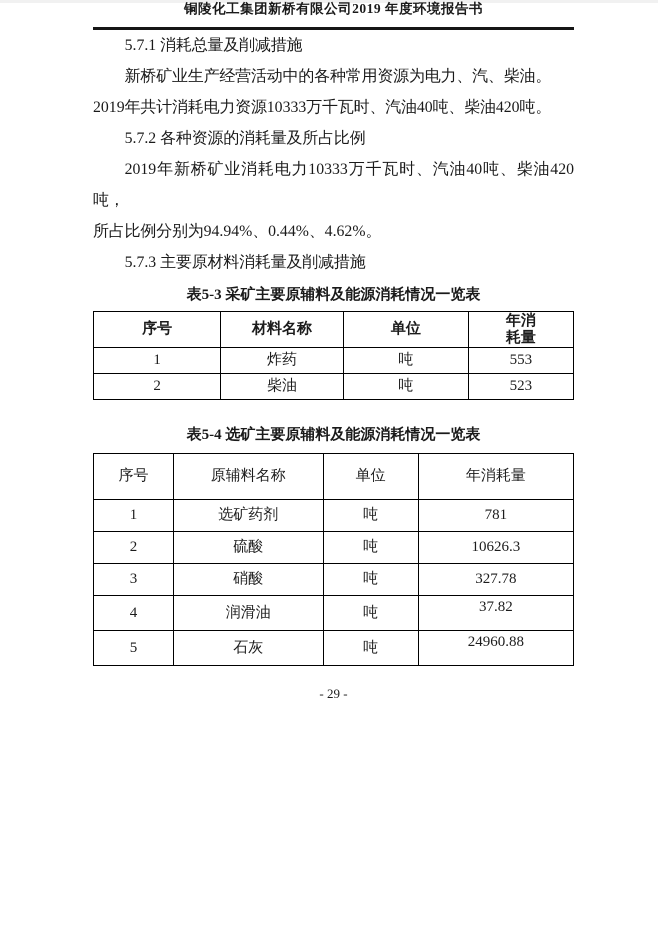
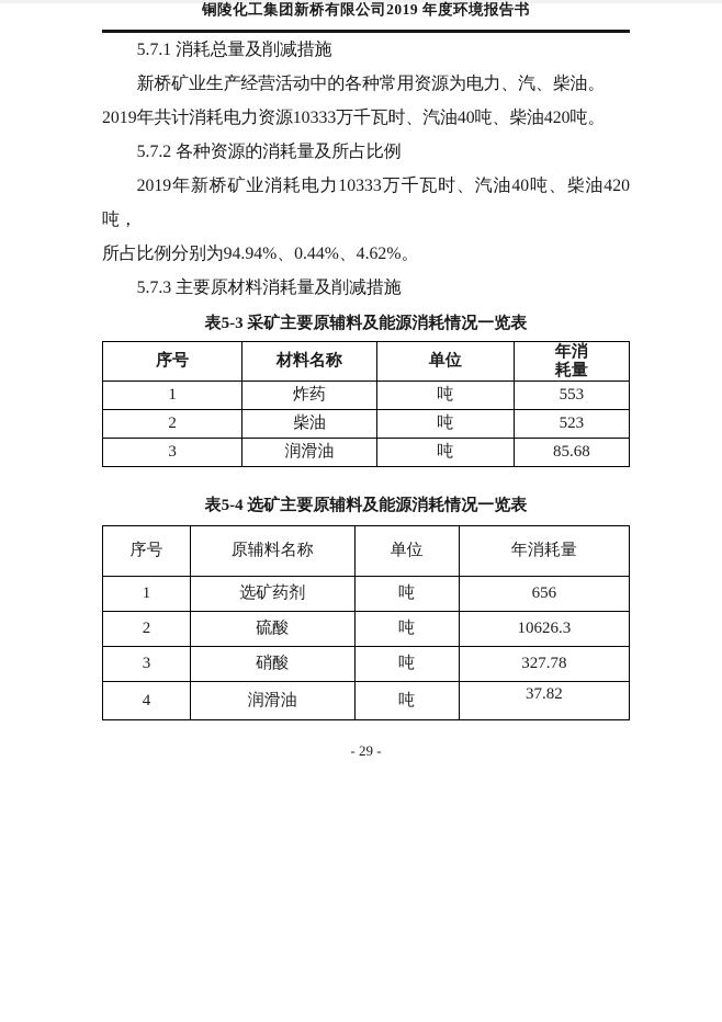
  铜陵化工集团新桥有限公司2019 年度环境报告书
  5.7.1 消耗总量及削减措施
  新桥矿业生产经营活动中的各种常用资源为电力、汽、柴油。
  2019年共计消耗电力资源10333万千瓦时、汽油40吨、柴油420吨。
  5.7.2 各种资源的消耗量及所占比例
  2019年新桥矿业消耗电力10333万千瓦时、汽油40吨、柴油420吨，
  所占比例分别为94.94%、0.44%、4.62%。
  5.7.3 主要原材料消耗量及削减措施
  表5-3 采矿主要原辅料及能源消耗情况一览表
  序号	材料名称	单位	年消 耗量
  1	炸药	吨	553
  2	柴油	吨	523
+ 3	润滑油	吨	85.68
  表5-4 选矿主要原辅料及能源消耗情况一览表
  序号	原辅料名称	单位	年消耗量
- 1	选矿药剂	吨	781
+ 1	选矿药剂	吨	656
  2	硫酸	吨	10626.3
  3	硝酸	吨	327.78
  4	润滑油	吨	37.82
- 5	石灰	吨	24960.88
  - 29 -
